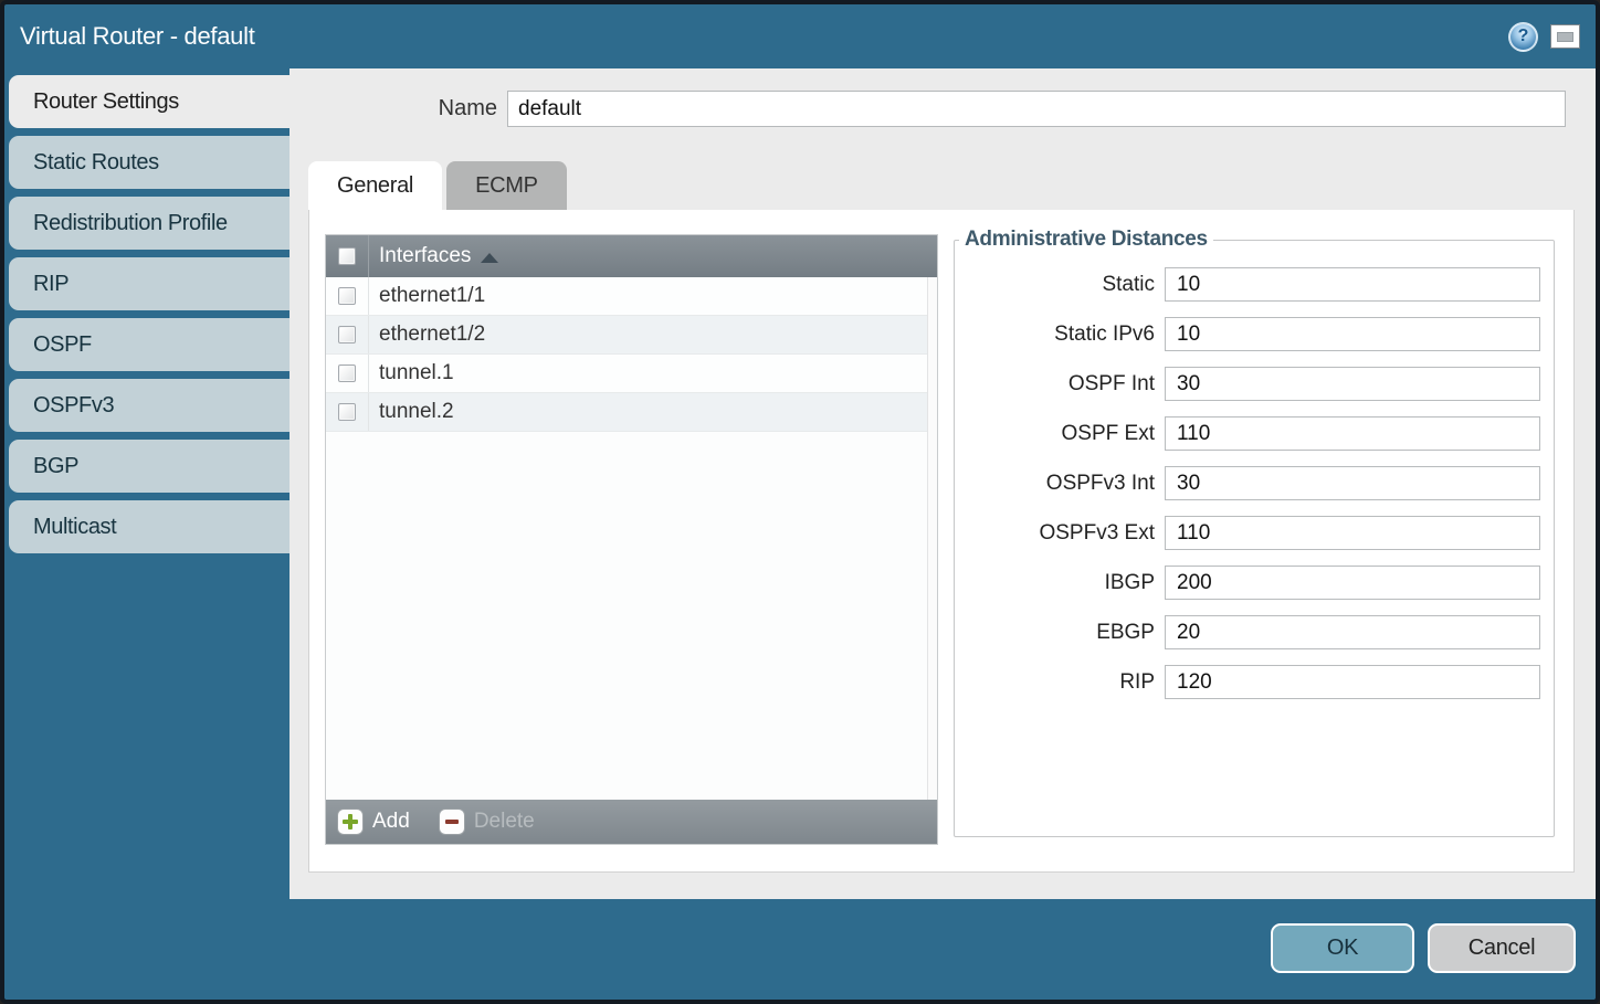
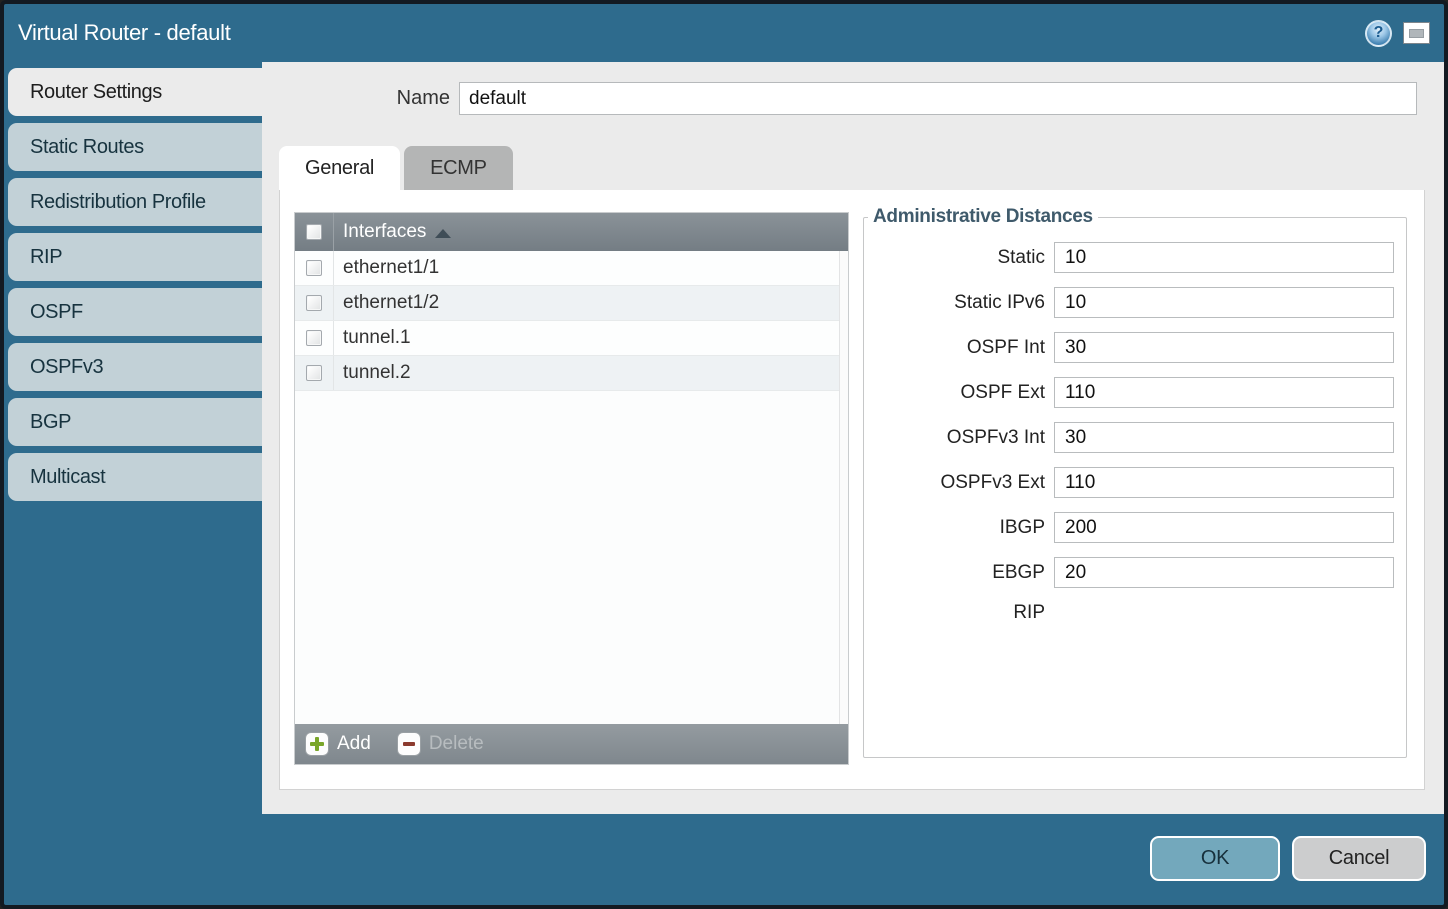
  Virtual Router - default
  ?
  Router Settings
  Static Routes
  Redistribution Profile
  RIP
  OSPF
  OSPFv3
  BGP
  Multicast
  Name
  default
  General
  ECMP
  Interfaces
  ethernet1/1
  ethernet1/2
  tunnel.1
  tunnel.2
  Add
  Delete
  Administrative Distances
  Static
  10
  Static IPv6
  10
  OSPF Int
  30
  OSPF Ext
  110
  OSPFv3 Int
  30
  OSPFv3 Ext
  110
  IBGP
  200
  EBGP
  20
  RIP
- 120
  OK
  Cancel
